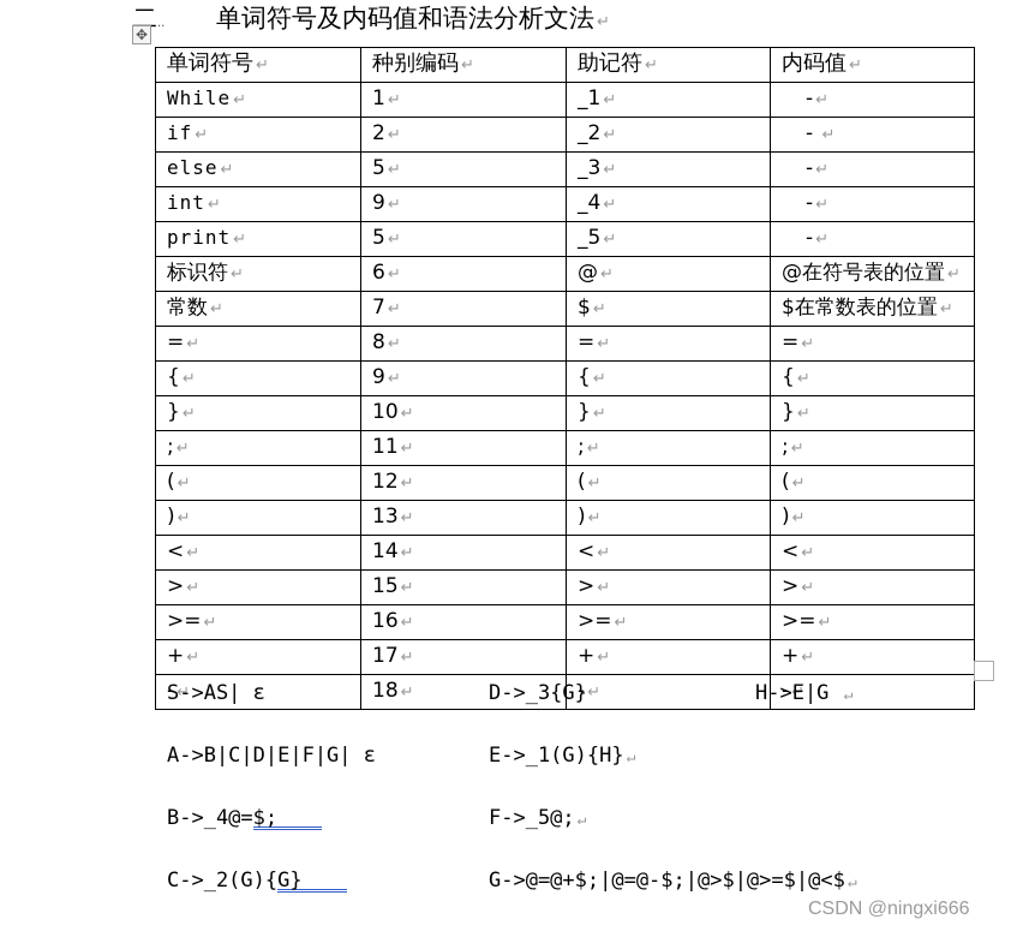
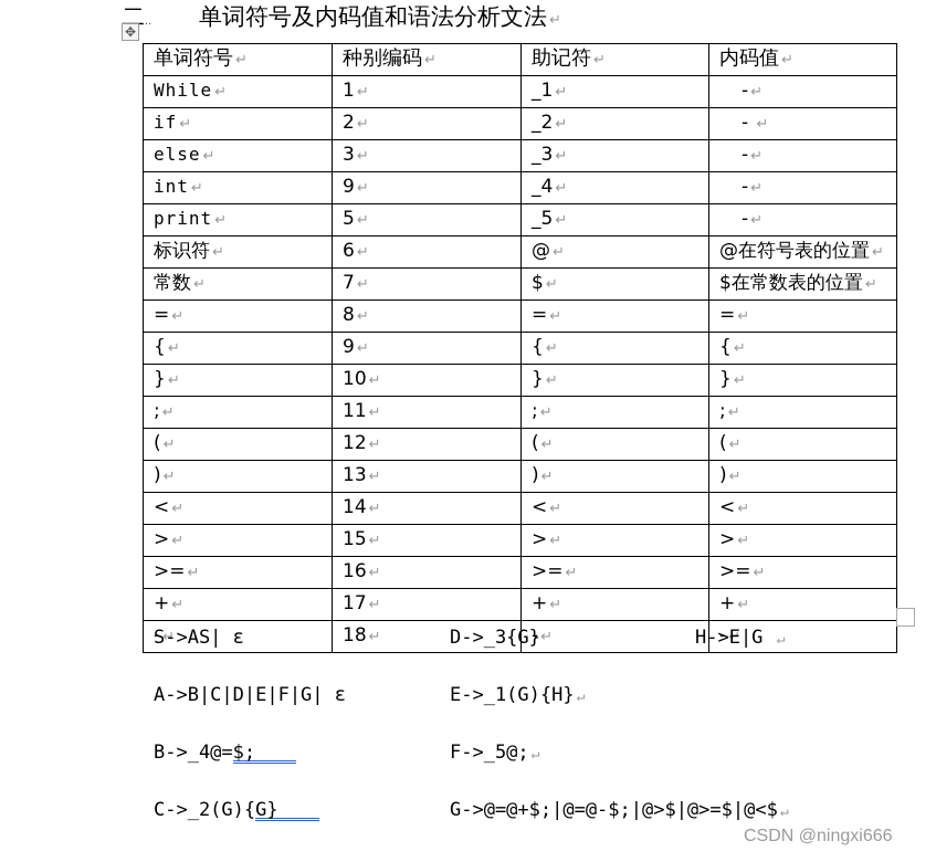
  二 单词符号及内码值和语法分析文法 ↵
  ✥
  单词符号 ↵	种别编码 ↵	助记符 ↵	内码值 ↵
  While ↵	1 ↵	_1 ↵	- ↵
  if ↵	2 ↵	_2 ↵	- ↵
- else ↵	5 ↵	_3 ↵	- ↵
+ else ↵	3 ↵	_3 ↵	- ↵
  int ↵	9 ↵	_4 ↵	- ↵
  print ↵	5 ↵	_5 ↵	- ↵
  标识符 ↵	6 ↵	@ ↵	@在符号表的位置 ↵
  常数 ↵	7 ↵	$ ↵	$在常数表的位置 ↵
  = ↵	8 ↵	= ↵	= ↵
  { ↵	9 ↵	{ ↵	{ ↵
  } ↵	10 ↵	} ↵	} ↵
  ; ↵	11 ↵	; ↵	; ↵
  ( ↵	12 ↵	( ↵	( ↵
  ) ↵	13 ↵	) ↵	) ↵
  < ↵	14 ↵	< ↵	< ↵
  > ↵	15 ↵	> ↵	> ↵
  >= ↵	16 ↵	>= ↵	>= ↵
  + ↵	17 ↵	+ ↵	+ ↵
  - ↵	18 ↵	- ↵	- ↵
  S->AS| ε
  D->_3{G}
  H->E|G ↵
  A->B|C|D|E|F|G| ε
  E->_1(G){H} ↵
  B->_4@=$;
  F->_5@; ↵
  C->_2(G){G}
  G->@=@+$;|@=@-$;|@>$|@>=$|@<$ ↵
  CSDN @ningxi666
